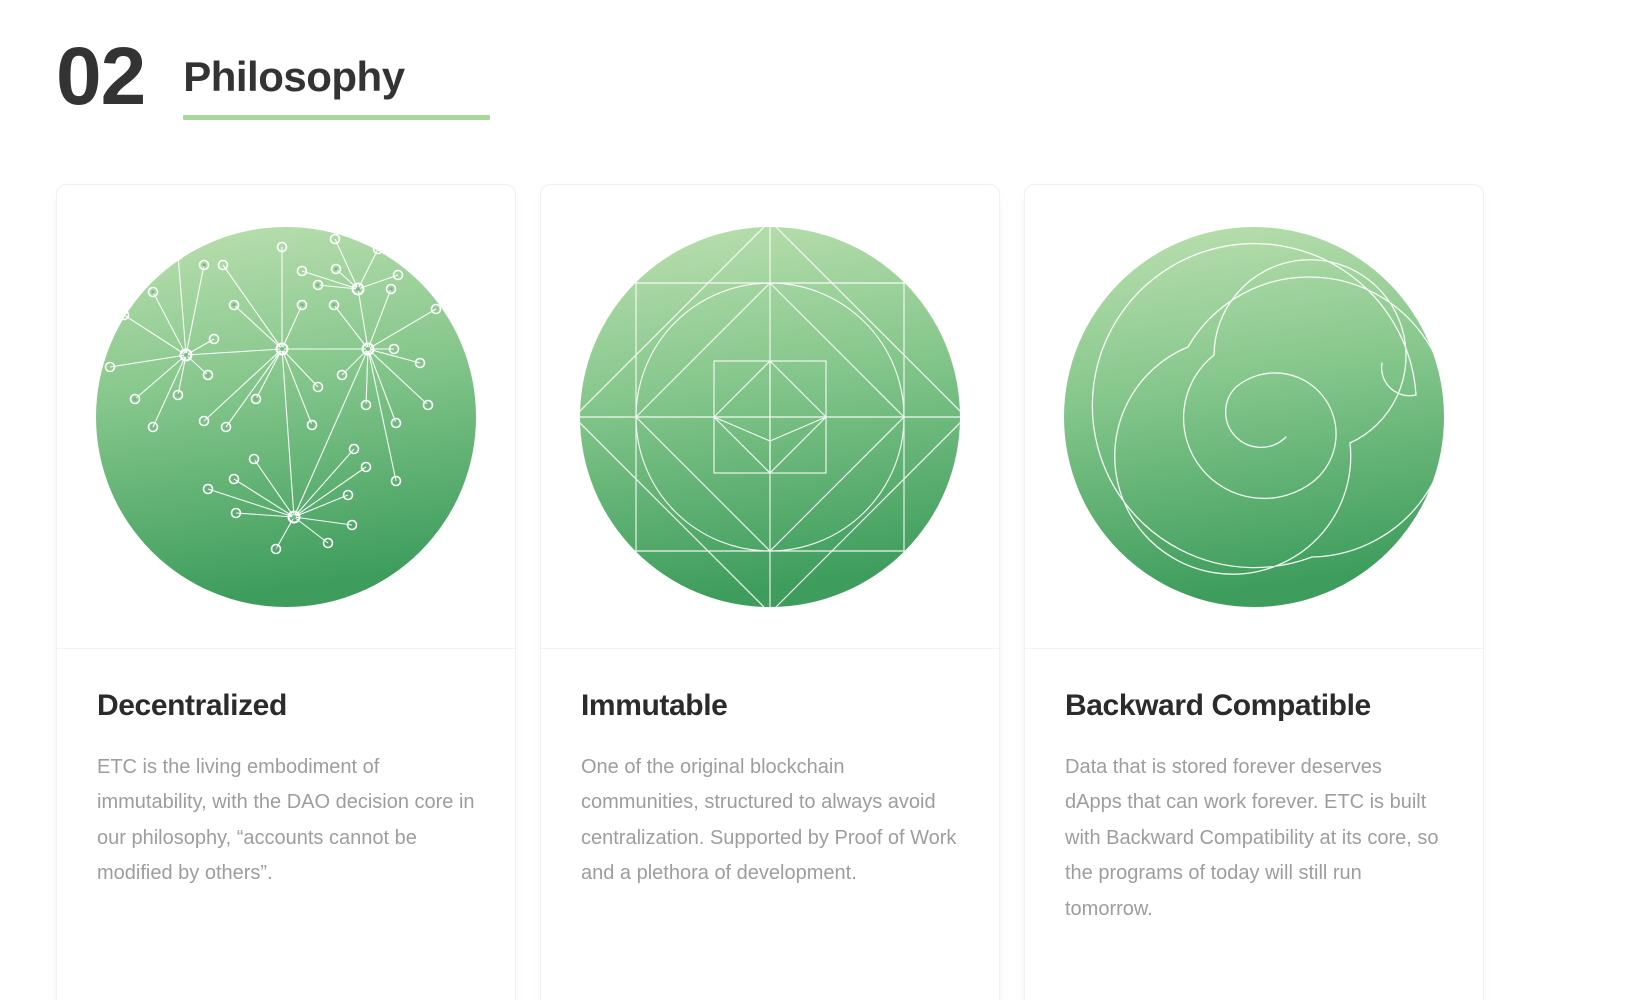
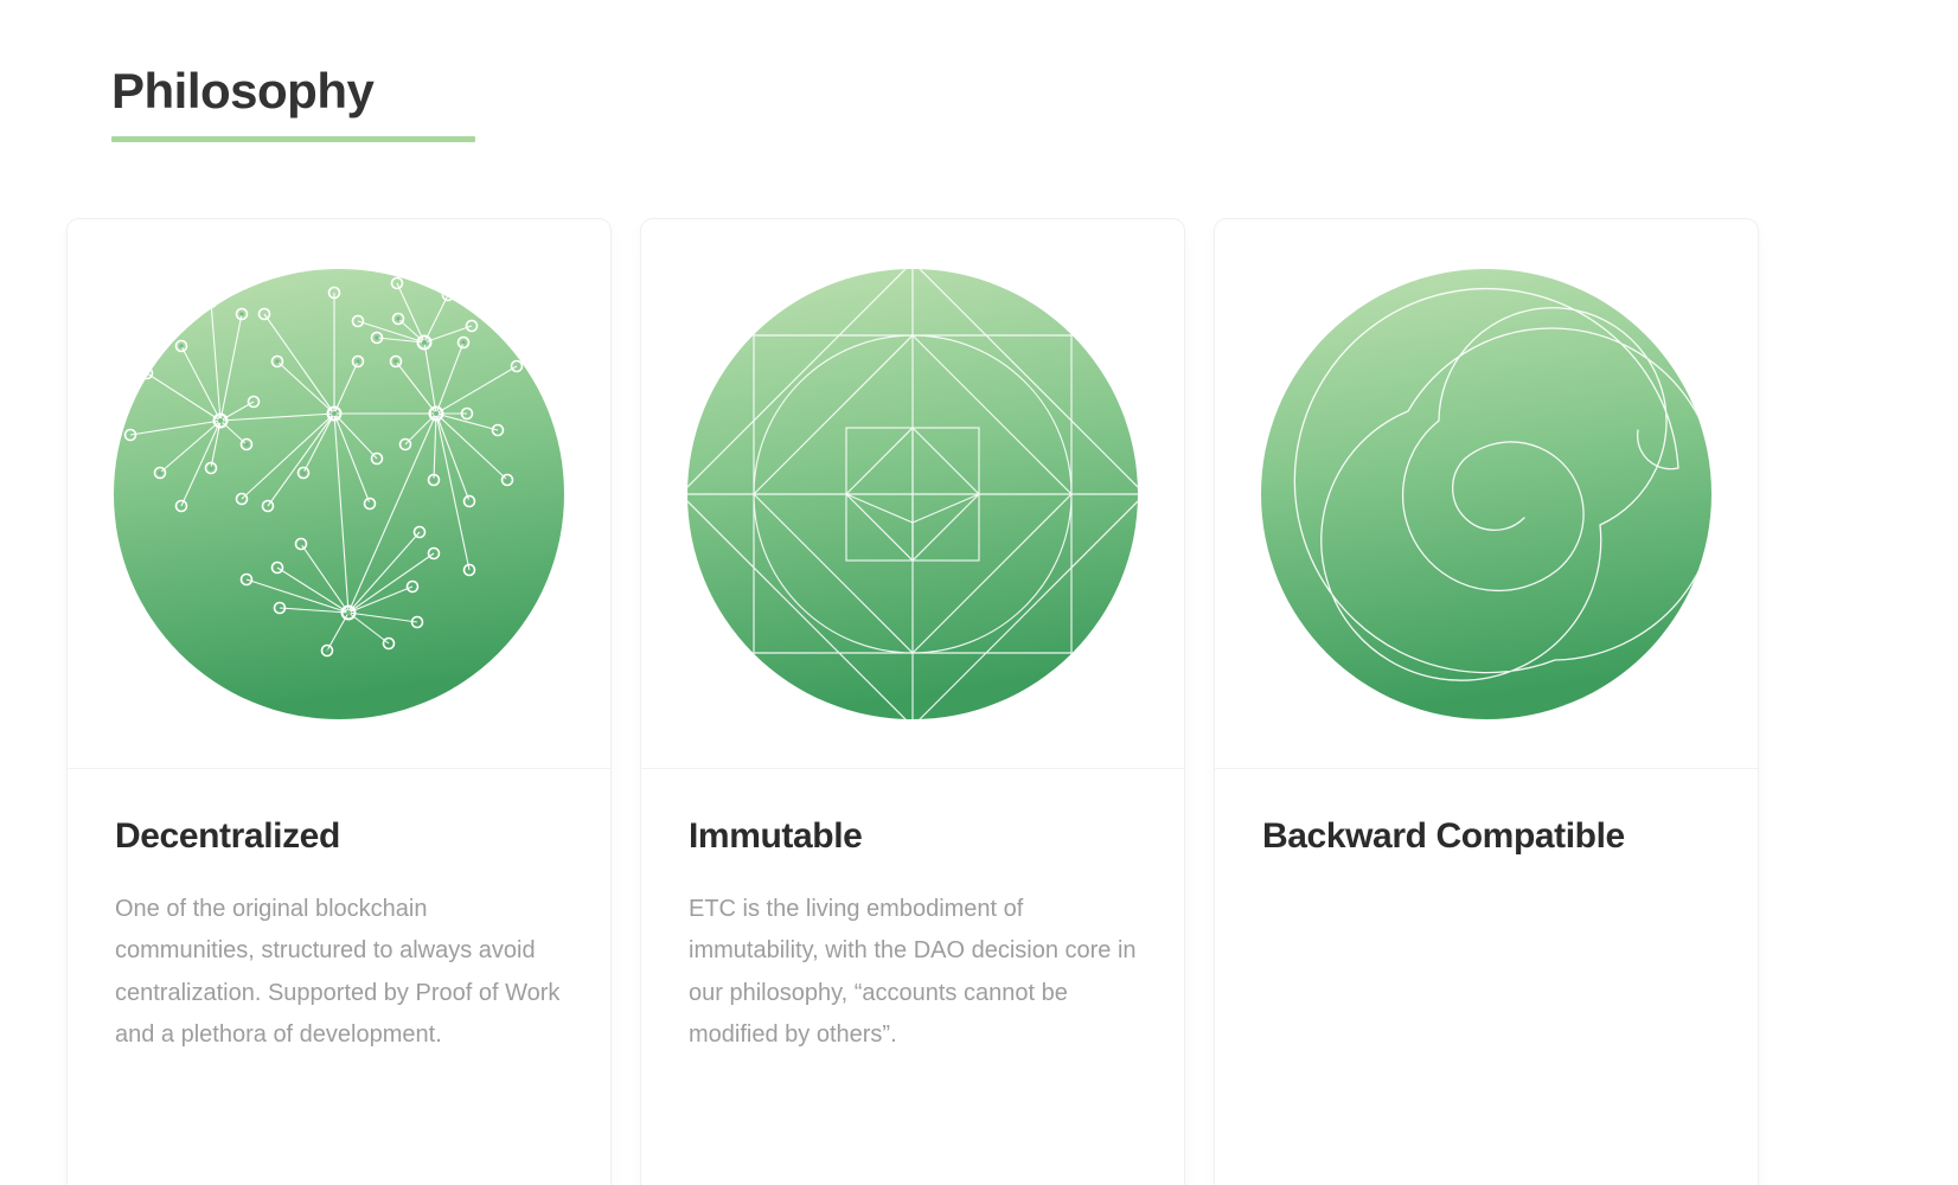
- 02
  Philosophy
  Decentralized
- ETC is the living embodiment of immutability, with the DAO decision core in our philosophy, “accounts cannot be modified by others”.
+ One of the original blockchain communities, structured to always avoid centralization. Supported by Proof of Work and a plethora of development.
  Immutable
- One of the original blockchain communities, structured to always avoid centralization. Supported by Proof of Work and a plethora of development.
+ ETC is the living embodiment of immutability, with the DAO decision core in our philosophy, “accounts cannot be modified by others”.
  Backward Compatible
- Data that is stored forever deserves dApps that can work forever. ETC is built with Backward Compatibility at its core, so the programs of today will still run tomorrow.
